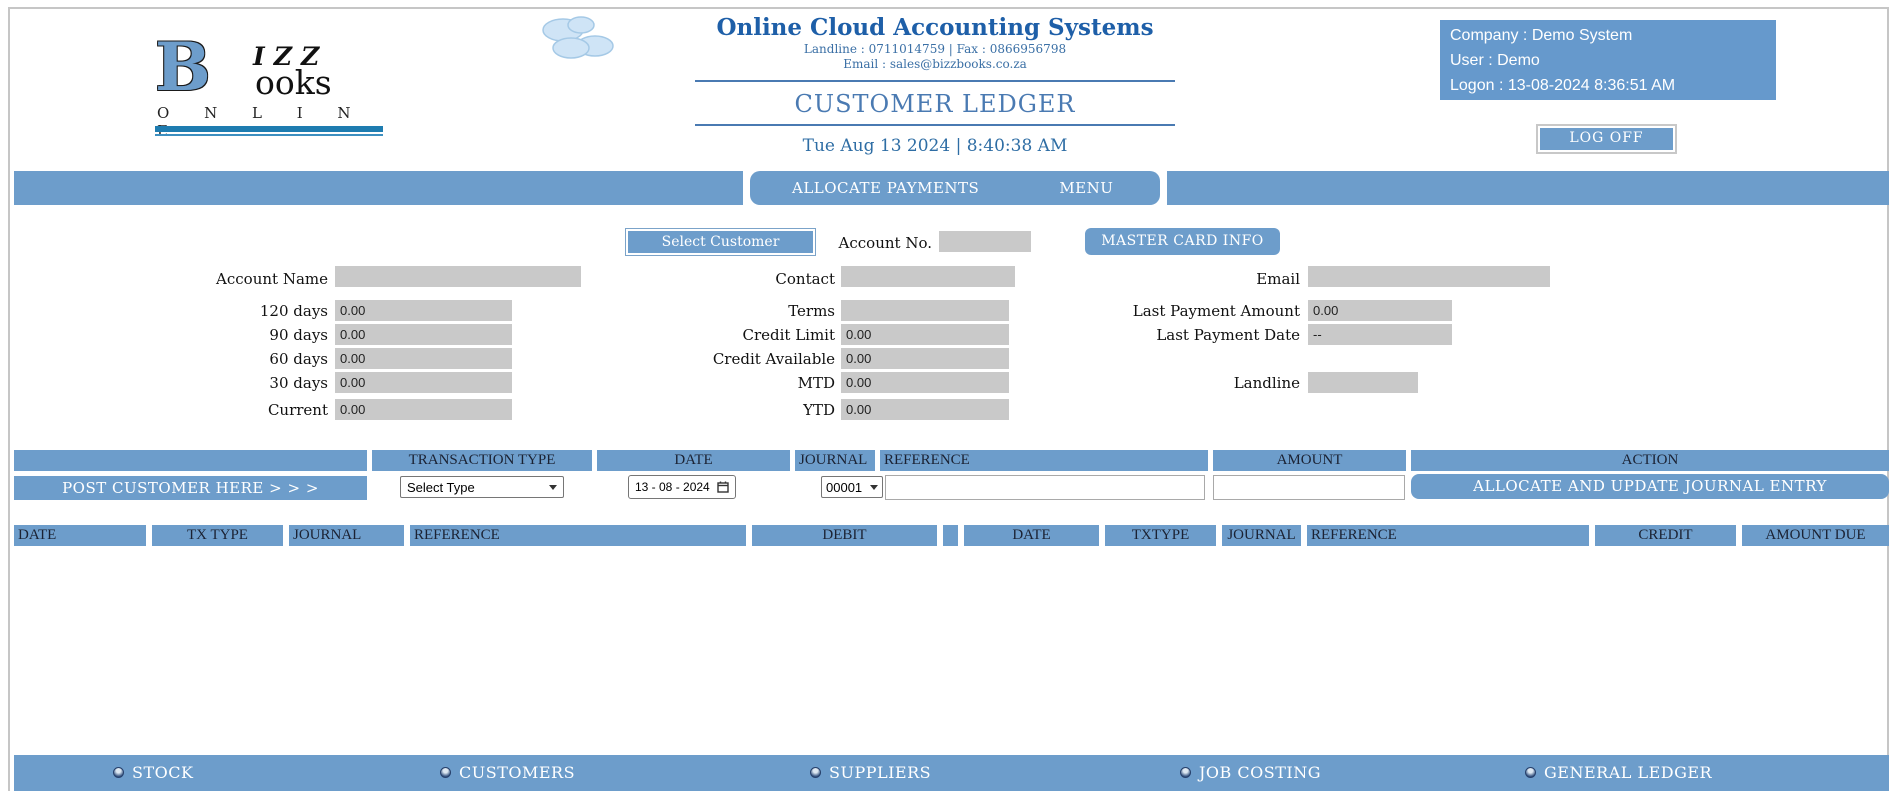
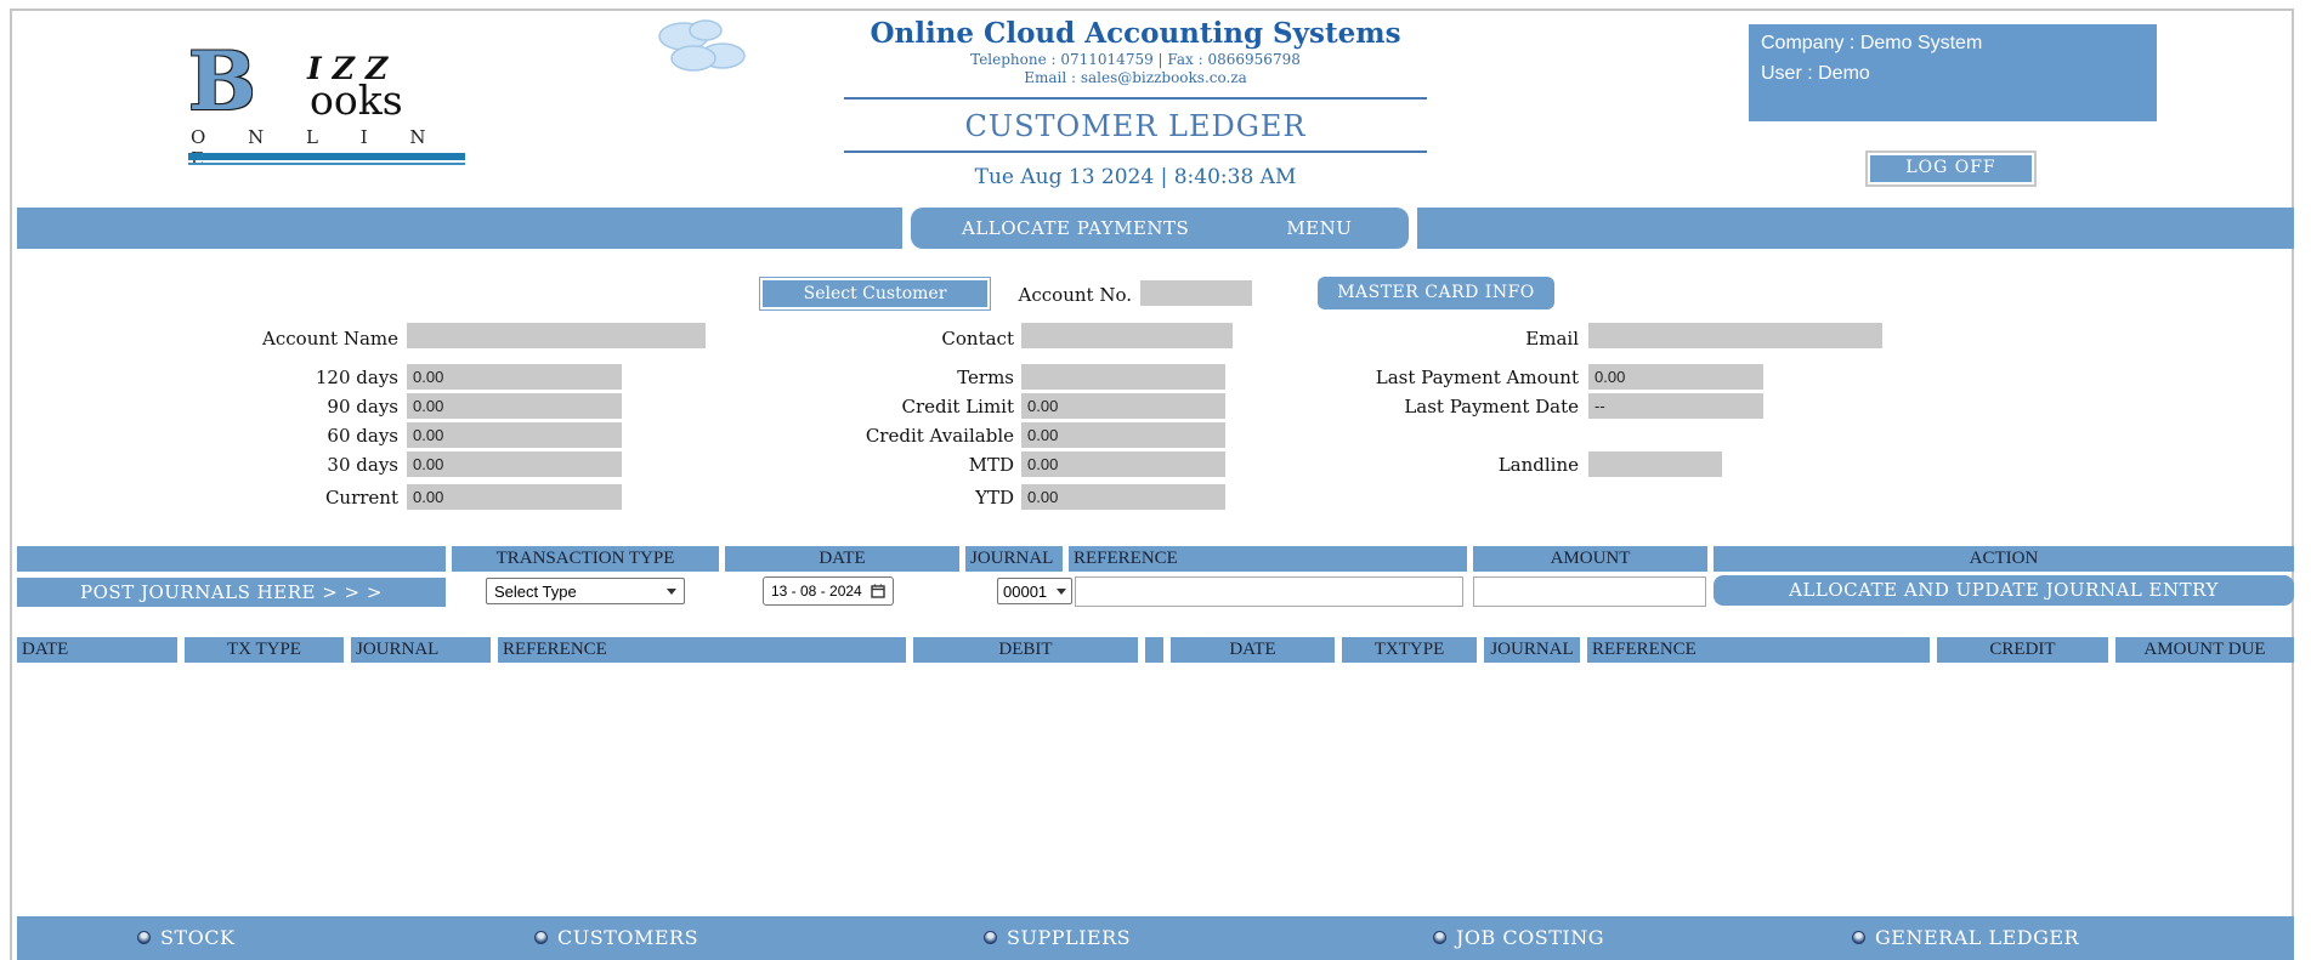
  B
  IZZ
  ooks
  O N L I N E
  Online Cloud Accounting Systems
- Landline : 0711014759 | Fax : 0866956798
+ Telephone : 0711014759 | Fax : 0866956798
  Email : sales@bizzbooks.co.za
  CUSTOMER LEDGER
  Tue Aug 13 2024 | 8:40:38 AM
  Company : Demo System
  User : Demo
- Logon : 13-08-2024 8:36:51 AM
  LOG OFF
  ALLOCATE PAYMENTS
  MENU
  Select Customer
  Account No.
  MASTER CARD INFO
  Account Name
  Contact
  Email
  120 days
  0.00
  90 days
  0.00
  60 days
  0.00
  30 days
  0.00
  Current
  0.00
  Terms
  Credit Limit
  0.00
  Credit Available
  0.00
  MTD
  0.00
  YTD
  0.00
  Last Payment Amount
  0.00
  Last Payment Date
  --
  Landline
  TRANSACTION TYPE
  DATE
  JOURNAL
  REFERENCE
  AMOUNT
  ACTION
- POST CUSTOMER HERE > > >
+ POST JOURNALS HERE > > >
  Select Type
  13 - 08 - 2024
  00001
  ALLOCATE AND UPDATE JOURNAL ENTRY
  DATE
  TX TYPE
  JOURNAL
  REFERENCE
  DEBIT
  DATE
  TXTYPE
  JOURNAL
  REFERENCE
  CREDIT
  AMOUNT DUE
  STOCK
  CUSTOMERS
  SUPPLIERS
  JOB COSTING
  GENERAL LEDGER
